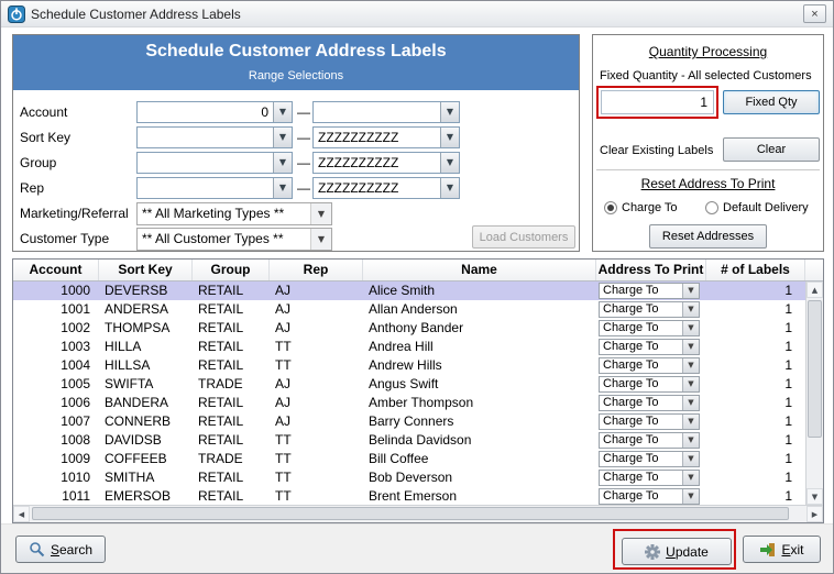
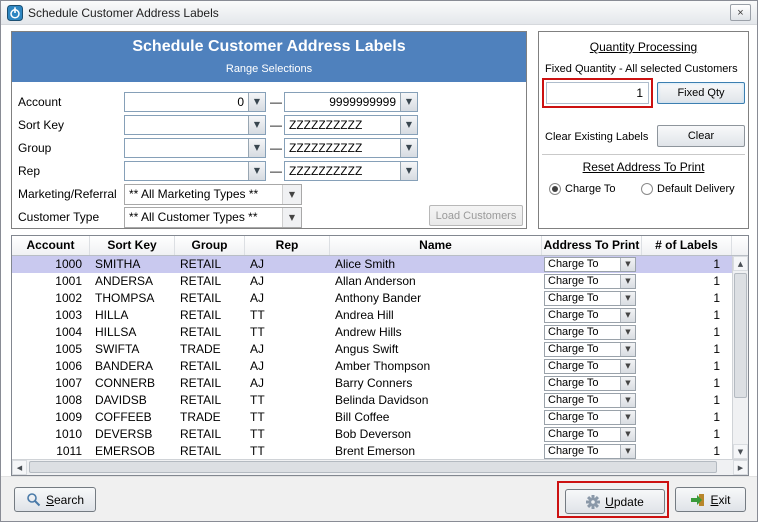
  Schedule Customer Address Labels
  ×
  Schedule Customer Address Labels
  Range Selections
  Account
  0
  ▼
  —
+ 9999999999
  ▼
  Sort Key
  ▼
  —
  ZZZZZZZZZZ
  ▼
  Group
  ▼
  —
  ZZZZZZZZZZ
  ▼
  Rep
  ▼
  —
  ZZZZZZZZZZ
  ▼
  Marketing/Referral
  ** All Marketing Types **
  ▼
  Customer Type
  ** All Customer Types **
  ▼
  Load Customers
  Quantity Processing
  Fixed Quantity - All selected Customers
  1
  Fixed Qty
  Clear Existing Labels
  Clear
  Reset Address To Print
  Charge To
  Default Delivery
- Reset Addresses
  Account
  Sort Key
  Group
  Rep
  Name
  Address To Print
  # of Labels
  1000
- DEVERSB
+ SMITHA
  RETAIL
  AJ
  Alice Smith
  Charge To
  ▼
  1
  1001
  ANDERSA
  RETAIL
  AJ
  Allan Anderson
  Charge To
  ▼
  1
  1002
  THOMPSA
  RETAIL
  AJ
  Anthony Bander
  Charge To
  ▼
  1
  1003
  HILLA
  RETAIL
  TT
  Andrea Hill
  Charge To
  ▼
  1
  1004
  HILLSA
  RETAIL
  TT
  Andrew Hills
  Charge To
  ▼
  1
  1005
  SWIFTA
  TRADE
  AJ
  Angus Swift
  Charge To
  ▼
  1
  1006
  BANDERA
  RETAIL
  AJ
  Amber Thompson
  Charge To
  ▼
  1
  1007
  CONNERB
  RETAIL
  AJ
  Barry Conners
  Charge To
  ▼
  1
  1008
  DAVIDSB
  RETAIL
  TT
  Belinda Davidson
  Charge To
  ▼
  1
  1009
  COFFEEB
  TRADE
  TT
  Bill Coffee
  Charge To
  ▼
  1
  1010
- SMITHA
+ DEVERSB
  RETAIL
  TT
  Bob Deverson
  Charge To
  ▼
  1
  1011
  EMERSOB
  RETAIL
  TT
  Brent Emerson
  Charge To
  ▼
  1
  ▲
  ▼
  ◀
  ▶
  Search
  Update
  Exit
